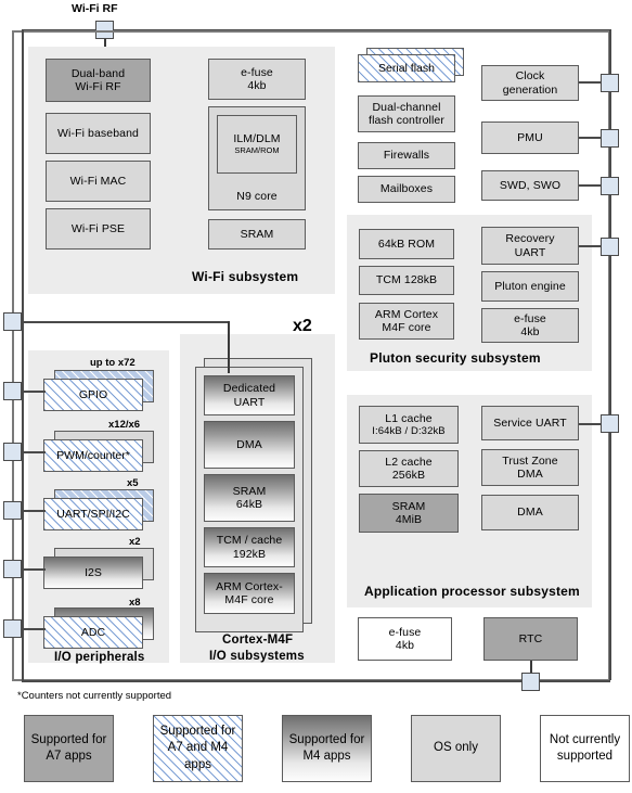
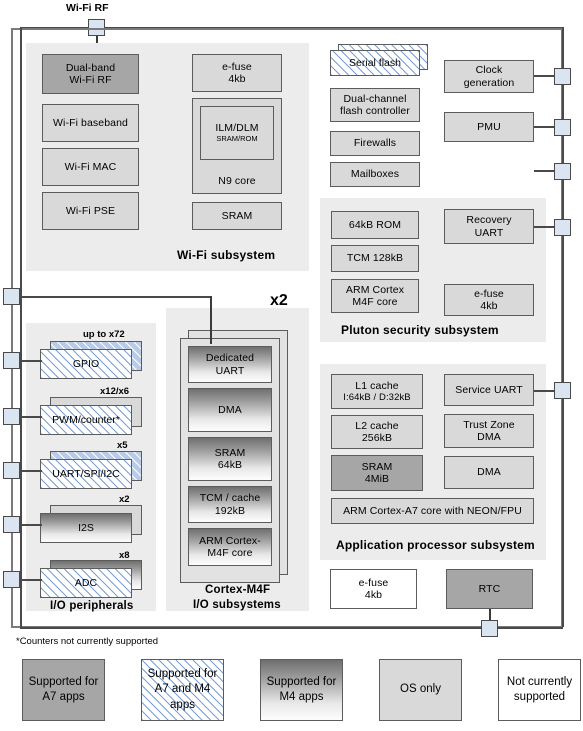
  Wi-Fi RF
  Dual-band
  Wi-Fi RF
  Wi-Fi baseband
  Wi-Fi MAC
  Wi-Fi PSE
  e-fuse
  4kb
  N9 core
  ILM/DLM
  SRAM/ROM
  SRAM
  Wi-Fi subsystem
  Serial flash
  Dual-channel
  flash controller
  Firewalls
  Mailboxes
  Clock
  generation
  PMU
- SWD, SWO
  64kB ROM
  TCM 128kB
  ARM Cortex
  M4F core
  Recovery
  UART
- Pluton engine
  e-fuse
  4kb
  Pluton security subsystem
  L1 cache
  I:64kB / D:32kB
  L2 cache
  256kB
  SRAM
  4MiB
  Service UART
  Trust Zone
  DMA
  DMA
+ ARM Cortex-A7 core with NEON/FPU
  Application processor subsystem
  up to x72
  GPIO
  x12/x6
  PWM/counter*
  x5
  UART/SPI/I2C
  x2
  I2S
  x8
  ADC
  I/O peripherals
  x2
  Dedicated
  UART
  DMA
  SRAM
  64kB
  TCM / cache
  192kB
  ARM Cortex-
  M4F core
  Cortex-M4F
  I/O subsystems
  e-fuse
  4kb
  RTC
  *Counters not currently supported
  Supported for A7 apps
  Supported for A7 and M4 apps
  Supported for M4 apps
  OS only
  Not currently supported
